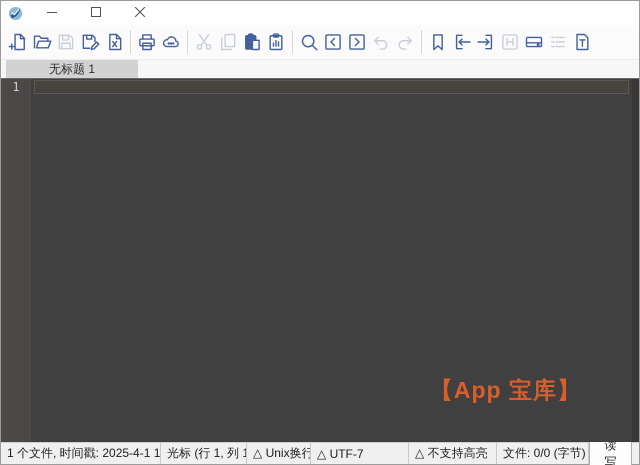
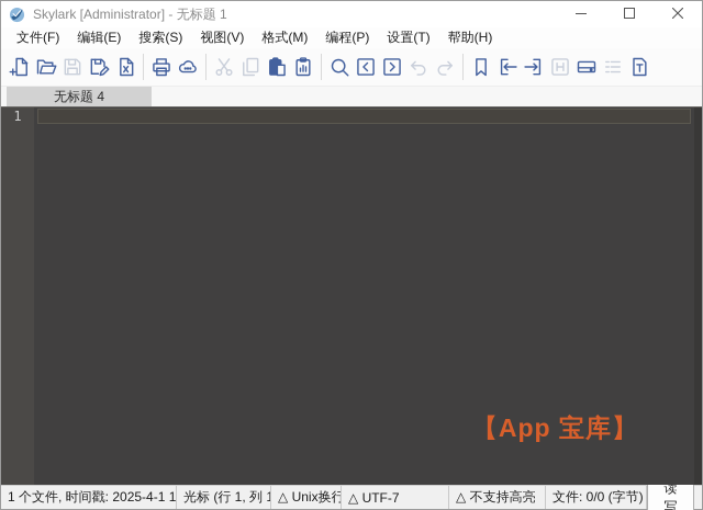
+ Skylark [Administrator] - 无标题 1
+ 文件(F)
+ 编辑(E)
+ 搜索(S)
+ 视图(V)
+ 格式(M)
+ 编程(P)
+ 设置(T)
+ 帮助(H)
- 无标题 1
+ 无标题 4
  1
  【App 宝库】
  1 个文件, 时间戳: 2025-4-1 1
  光标 (行 1, 列 1
  △ UTF-7
  △ 不支持高亮
  文件: 0/0 (字节)
  读写
